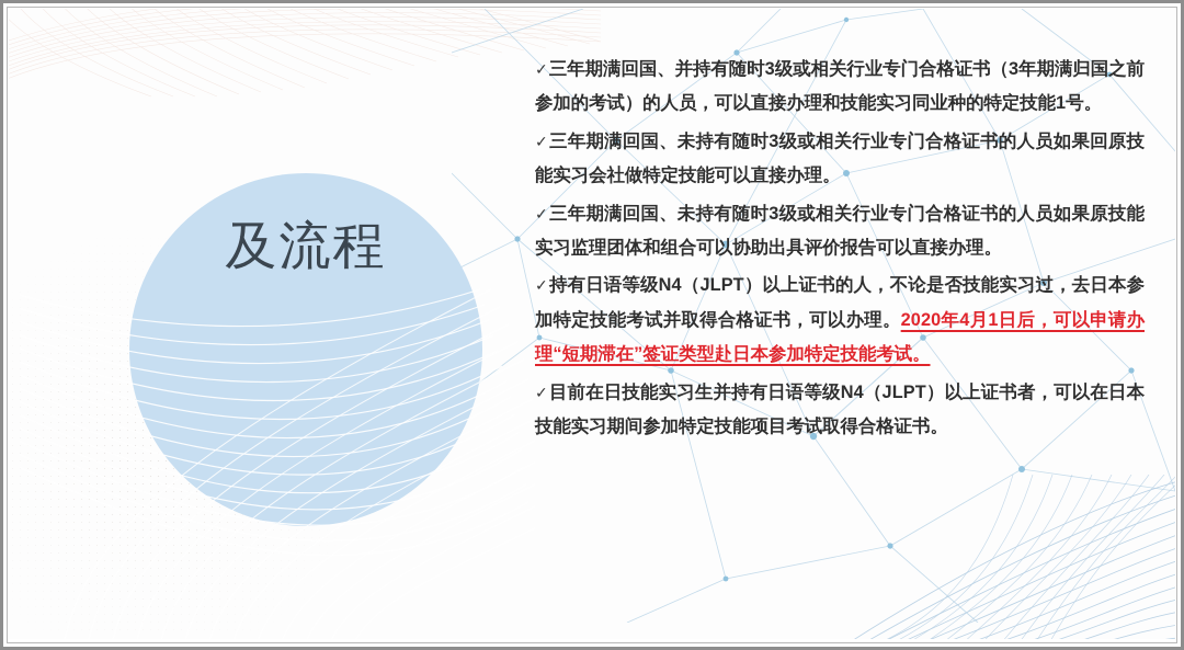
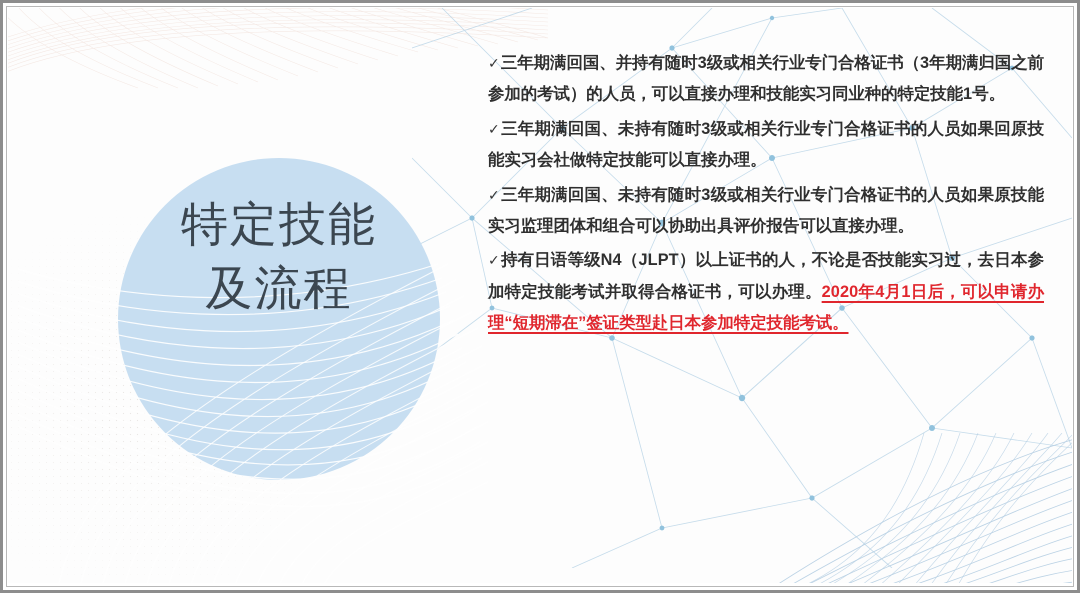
+ 特定技能
  及流程
  ✓三年期满回国、并持有随时3级或相关行业专门合格证书（3年期满归国之前参加的考试）的人员，可以直接办理和技能实习同业种的特定技能1号。
  ✓三年期满回国、未持有随时3级或相关行业专门合格证书的人员如果回原技能实习会社做特定技能可以直接办理。
  ✓三年期满回国、未持有随时3级或相关行业专门合格证书的人员如果原技能实习监理团体和组合可以协助出具评价报告可以直接办理。
  ✓持有日语等级N4（JLPT）以上证书的人，不论是否技能实习过，去日本参加特定技能考试并取得合格证书，可以办理。2020年4月1日后，可以申请办理“短期滞在”签证类型赴日本参加特定技能考试。
- ✓目前在日技能实习生并持有日语等级N4（JLPT）以上证书者，可以在日本技能实习期间参加特定技能项目考试取得合格证书。
